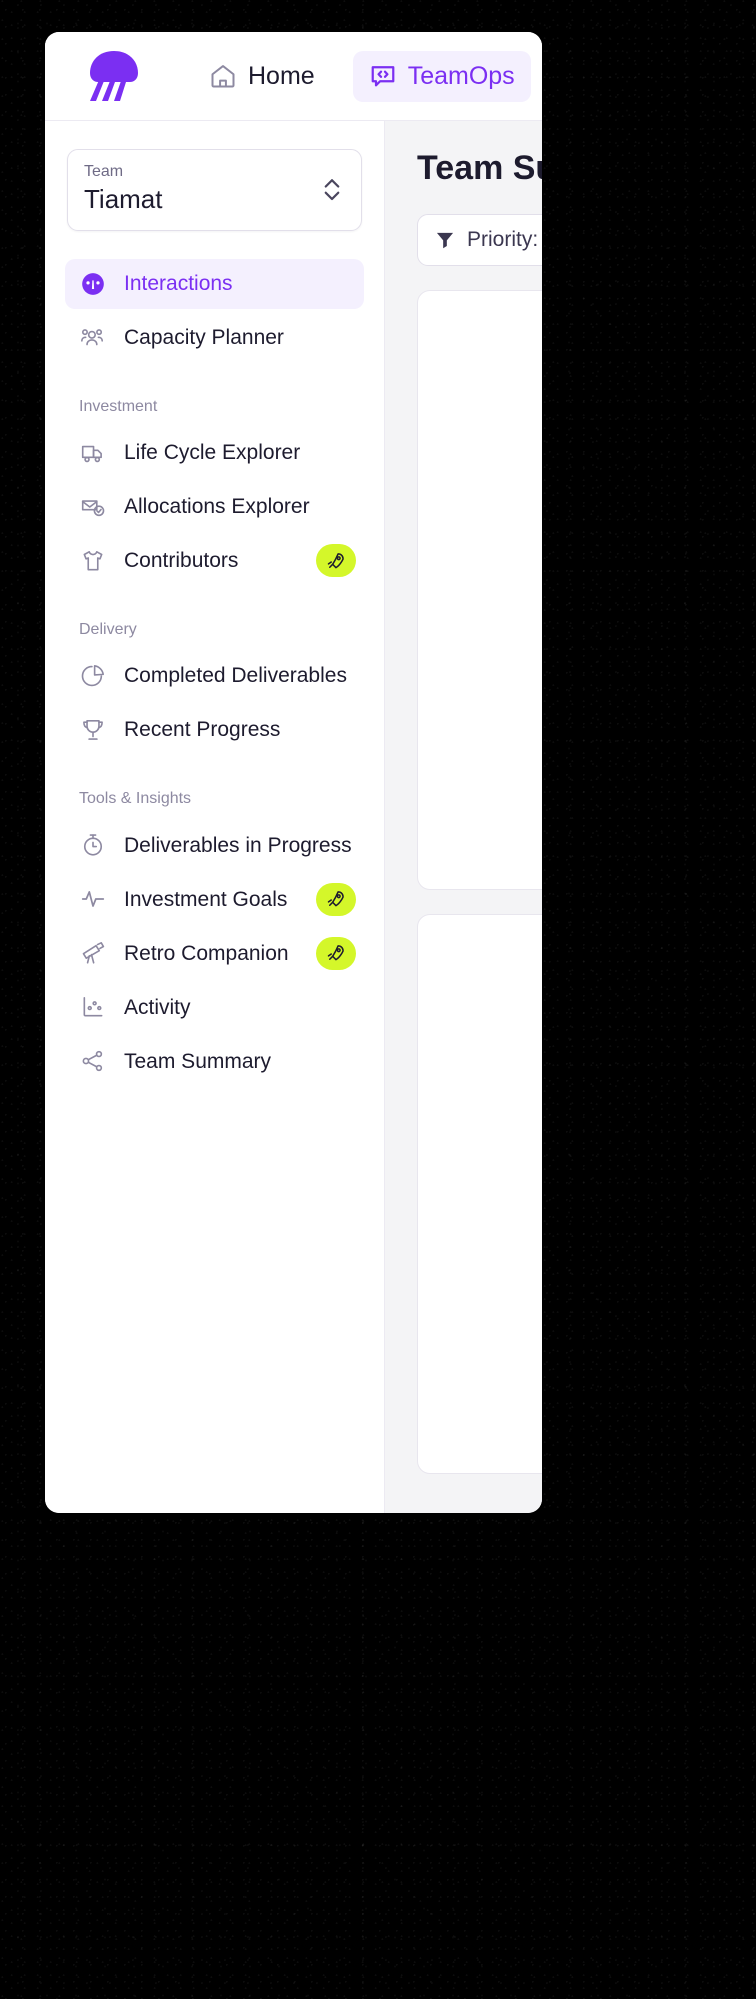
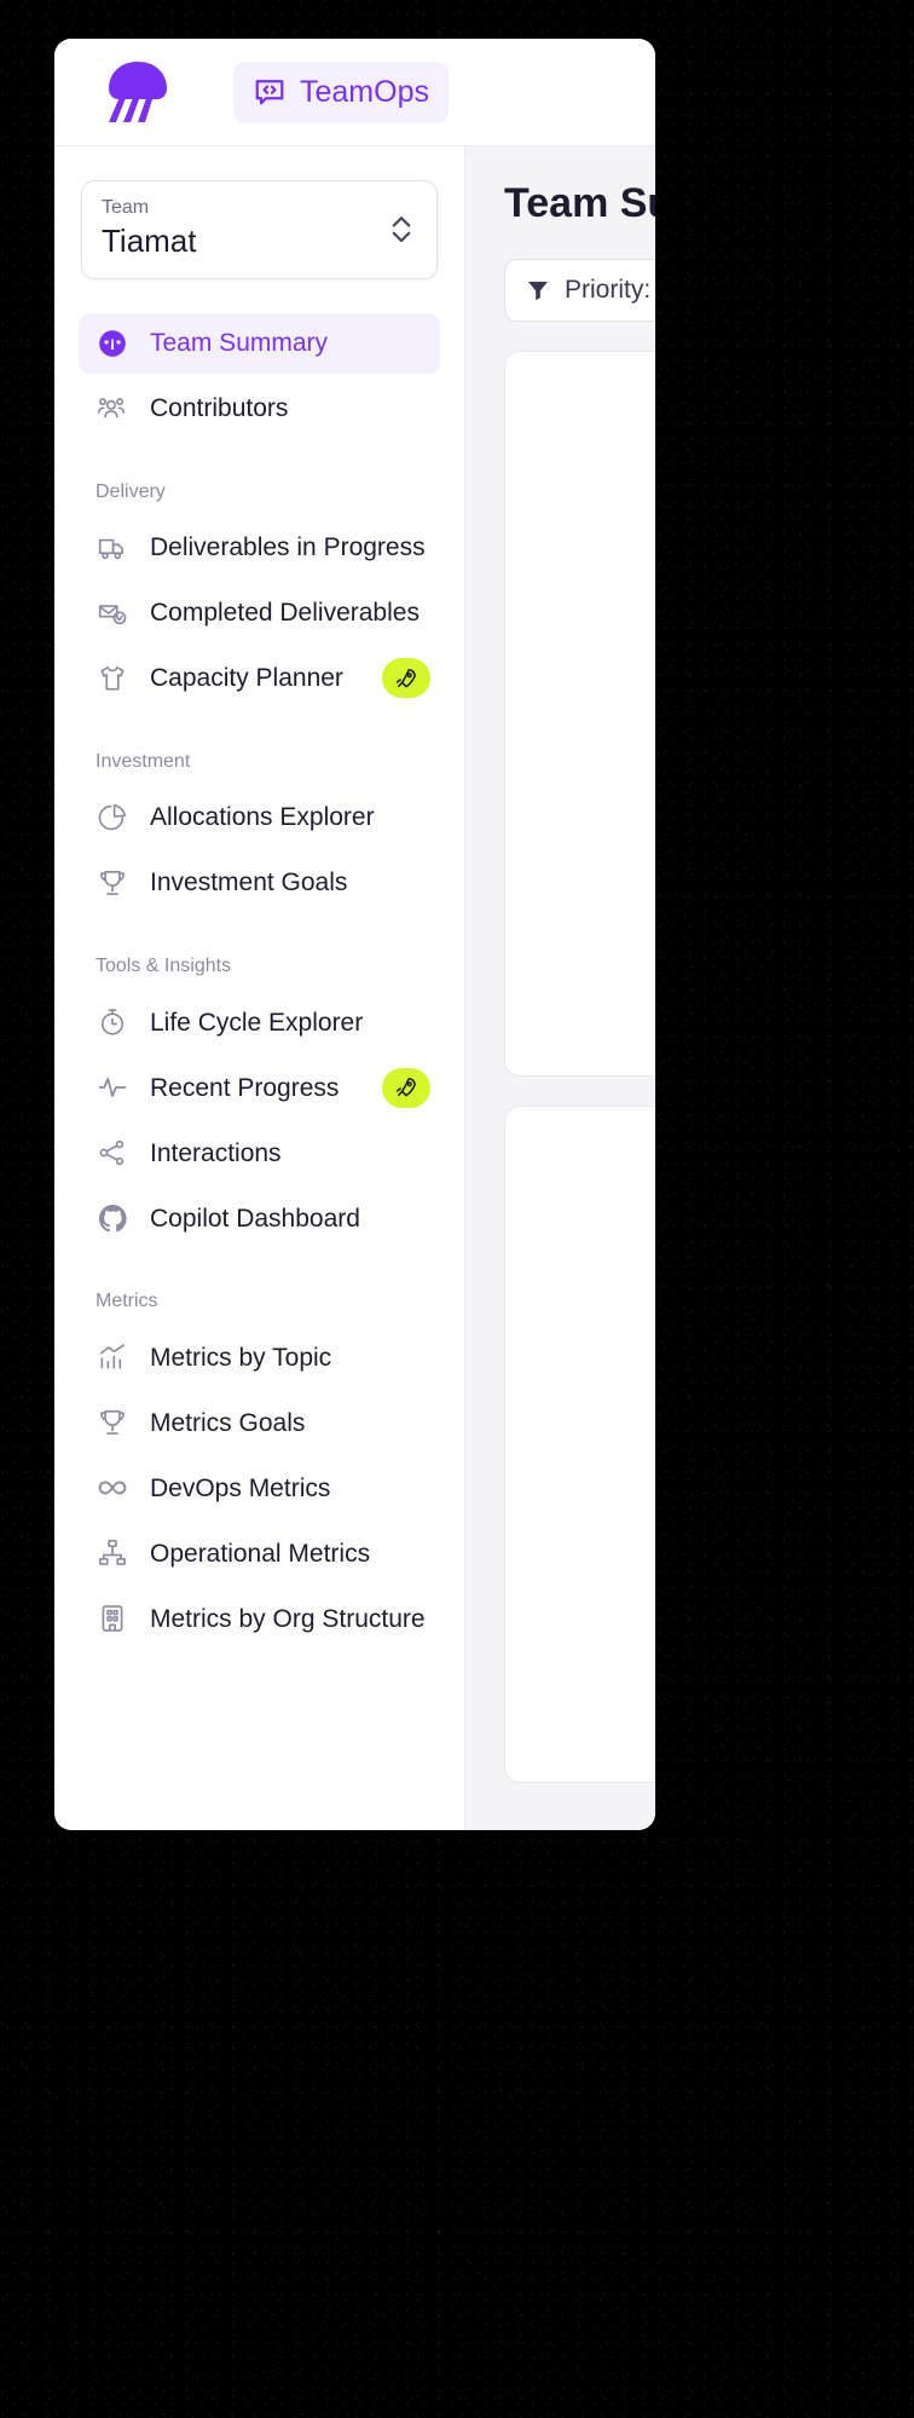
- Home
  TeamOps
  Team
  Tiamat
- Interactions
+ Team Summary
- Capacity Planner
+ Contributors
- Investment
+ Delivery
- Life Cycle Explorer
+ Deliverables in Progress
- Allocations Explorer
+ Completed Deliverables
- Contributors
+ Capacity Planner
- Delivery
+ Investment
- Completed Deliverables
+ Allocations Explorer
- Recent Progress
+ Investment Goals
  Tools & Insights
- Deliverables in Progress
+ Life Cycle Explorer
- Investment Goals
+ Recent Progress
- Retro Companion
- Activity
- Team Summary
+ Interactions
+ Copilot Dashboard
+ Metrics
+ Metrics by Topic
+ Metrics Goals
+ DevOps Metrics
+ Operational Metrics
+ Metrics by Org Structure
  Team S
  Priority:
